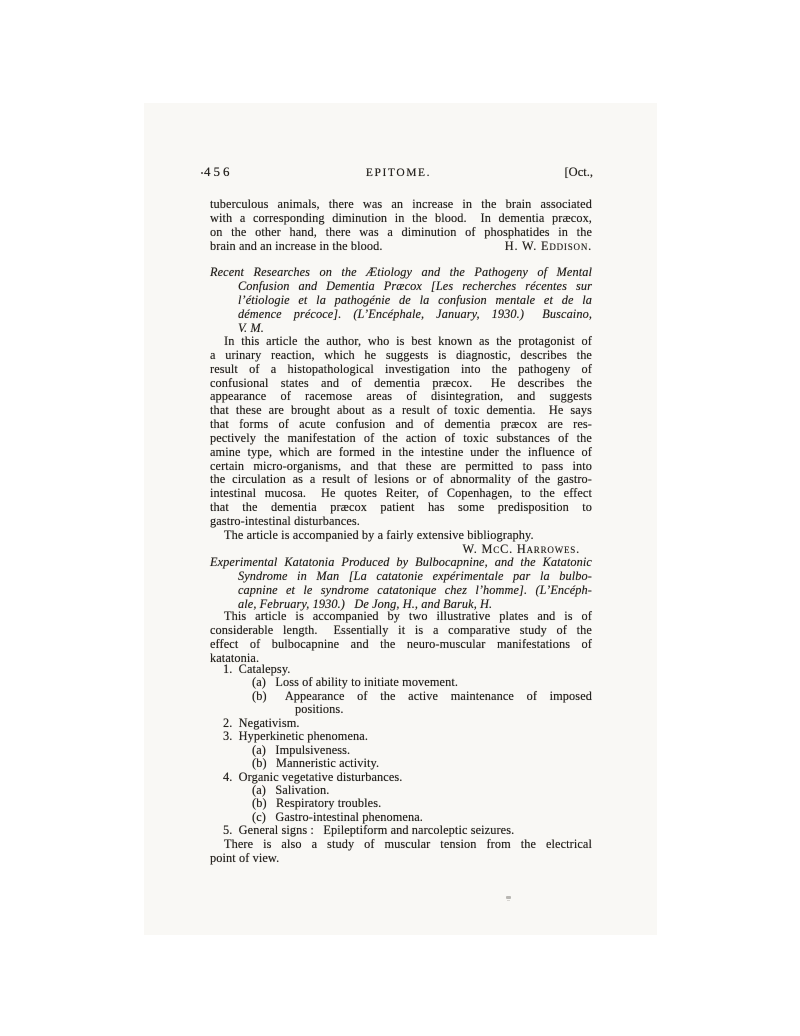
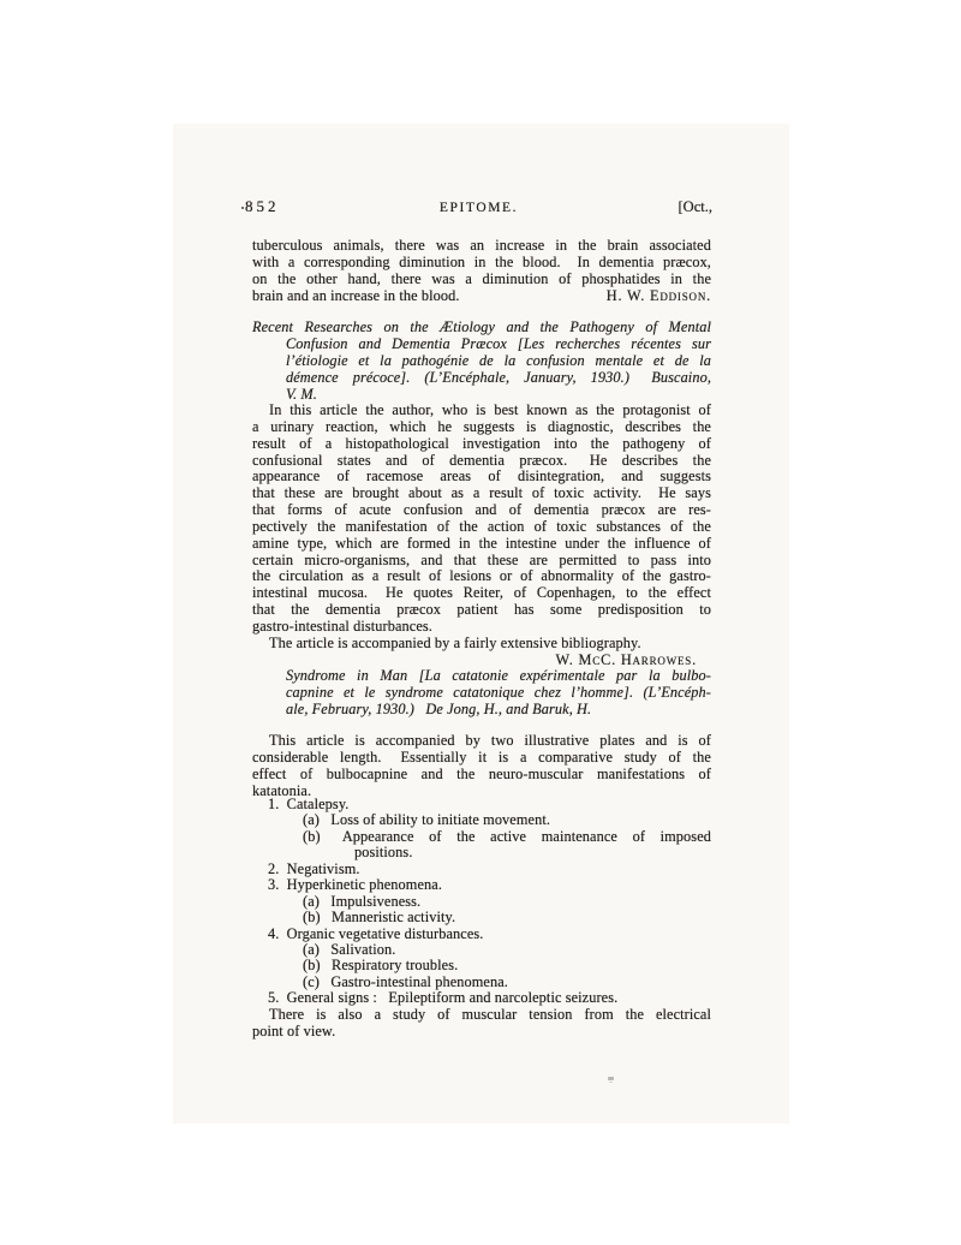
- 456
+ 852
  EPITOME.
  [Oct.,
  tuberculous animals, there was an increase in the brain associated
  with a corresponding diminution in the blood. In dementia præcox,
  on the other hand, there was a diminution of phosphatides in the
  brain and an increase in the blood.
  H. W. Eddison.
  Recent Researches on the Ætiology and the Pathogeny of Mental
  Confusion and Dementia Præcox [Les recherches récentes sur
  l’étiologie et la pathogénie de la confusion mentale et de la
  démence précoce]. (L’Encéphale, January, 1930.) Buscaino,
  V. M.
  In this article the author, who is best known as the protagonist of
  a urinary reaction, which he suggests is diagnostic, describes the
  result of a histopathological investigation into the pathogeny of
  confusional states and of dementia præcox. He describes the
  appearance of racemose areas of disintegration, and suggests
- that these are brought about as a result of toxic dementia. He says
+ that these are brought about as a result of toxic activity. He says
  that forms of acute confusion and of dementia præcox are res-
  pectively the manifestation of the action of toxic substances of the
  amine type, which are formed in the intestine under the influence of
  certain micro-organisms, and that these are permitted to pass into
  the circulation as a result of lesions or of abnormality of the gastro-
  intestinal mucosa. He quotes Reiter, of Copenhagen, to the effect
  that the dementia præcox patient has some predisposition to
  gastro-intestinal disturbances.
  The article is accompanied by a fairly extensive bibliography.
  W. McC. Harrowes.
- Experimental Katatonia Produced by Bulbocapnine, and the Katatonic
  Syndrome in Man [La catatonie expérimentale par la bulbo-
  capnine et le syndrome catatonique chez l’homme]. (L’Encéph-
  ale, February, 1930.) De Jong, H., and Baruk, H.
  This article is accompanied by two illustrative plates and is of
  considerable length. Essentially it is a comparative study of the
  effect of bulbocapnine and the neuro-muscular manifestations of
  katatonia.
  1. Catalepsy.
  (a) Loss of ability to initiate movement.
  (b) Appearance of the active maintenance of imposed
  positions.
  2. Negativism.
  3. Hyperkinetic phenomena.
  (a) Impulsiveness.
  (b) Manneristic activity.
  4. Organic vegetative disturbances.
  (a) Salivation.
  (b) Respiratory troubles.
  (c) Gastro-intestinal phenomena.
  5. General signs : Epileptiform and narcoleptic seizures.
  There is also a study of muscular tension from the electrical
  point of view.
